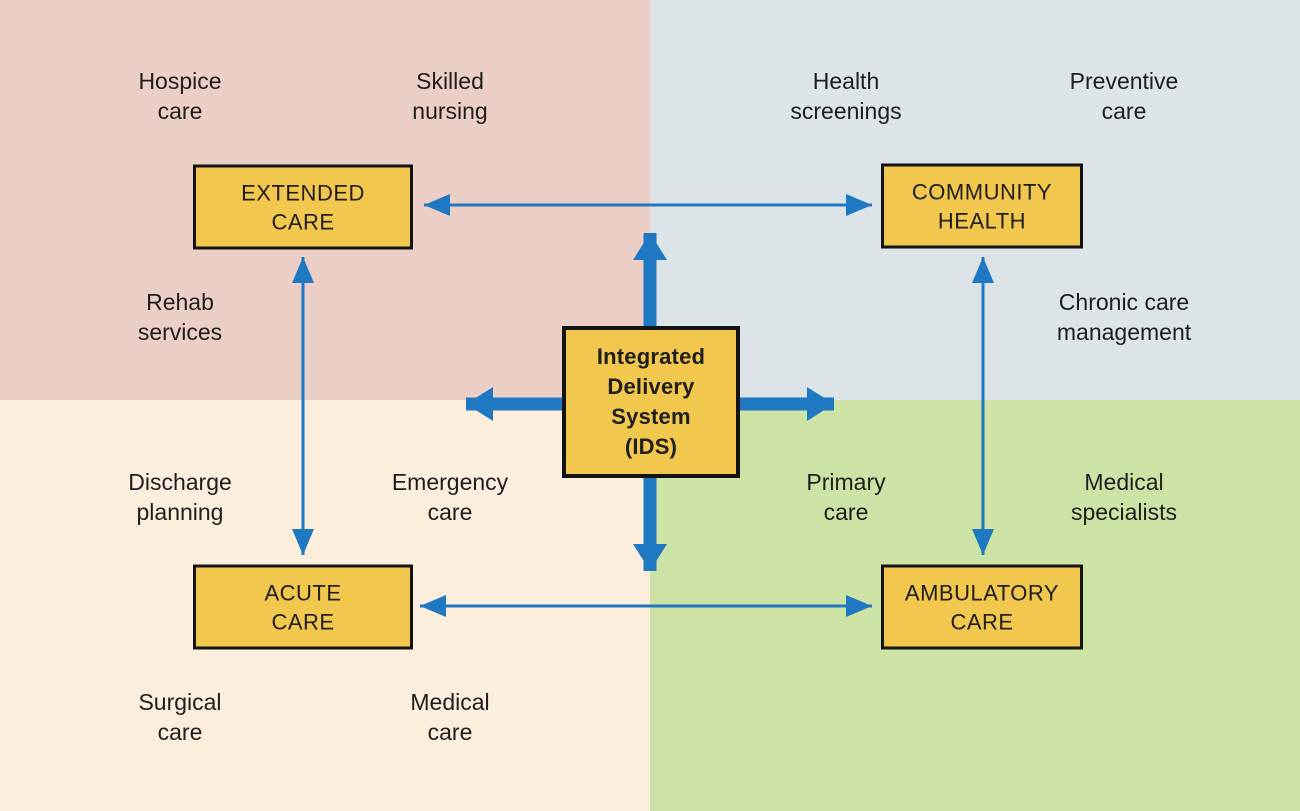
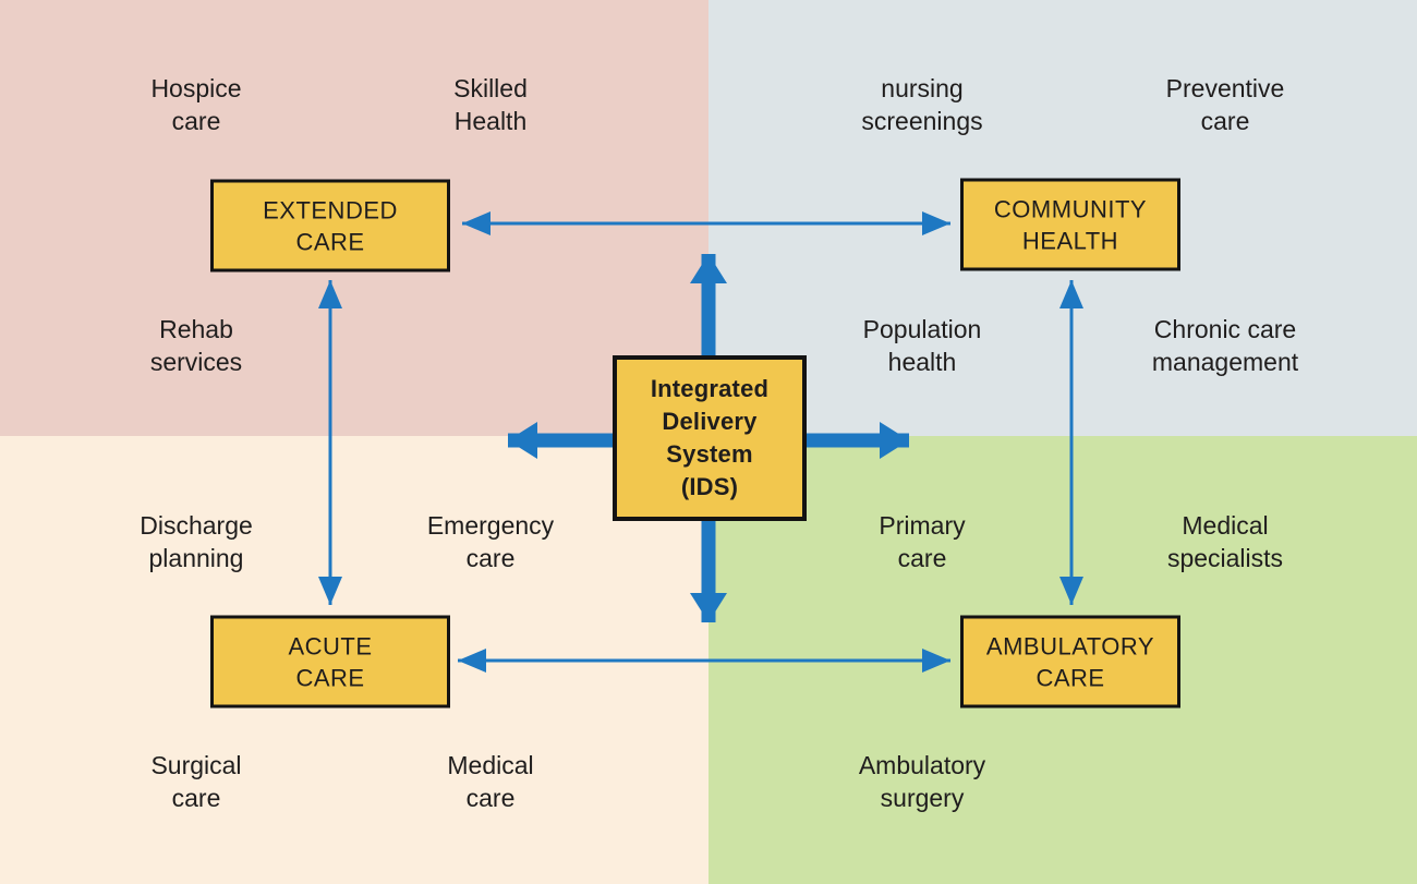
  Hospice
  care
  Skilled
- nursing
+ Health
  Rehab
  services
- Health
+ nursing
  screenings
  Preventive
  care
+ Population
+ health
  Chronic care
  management
  Discharge
  planning
  Emergency
  care
  Surgical
  care
  Medical
  care
  Primary
  care
  Medical
  specialists
+ Ambulatory
+ surgery
  EXTENDED
  CARE
  COMMUNITY
  HEALTH
  ACUTE
  CARE
  AMBULATORY
  CARE
  Integrated
  Delivery
  System
  (IDS)
